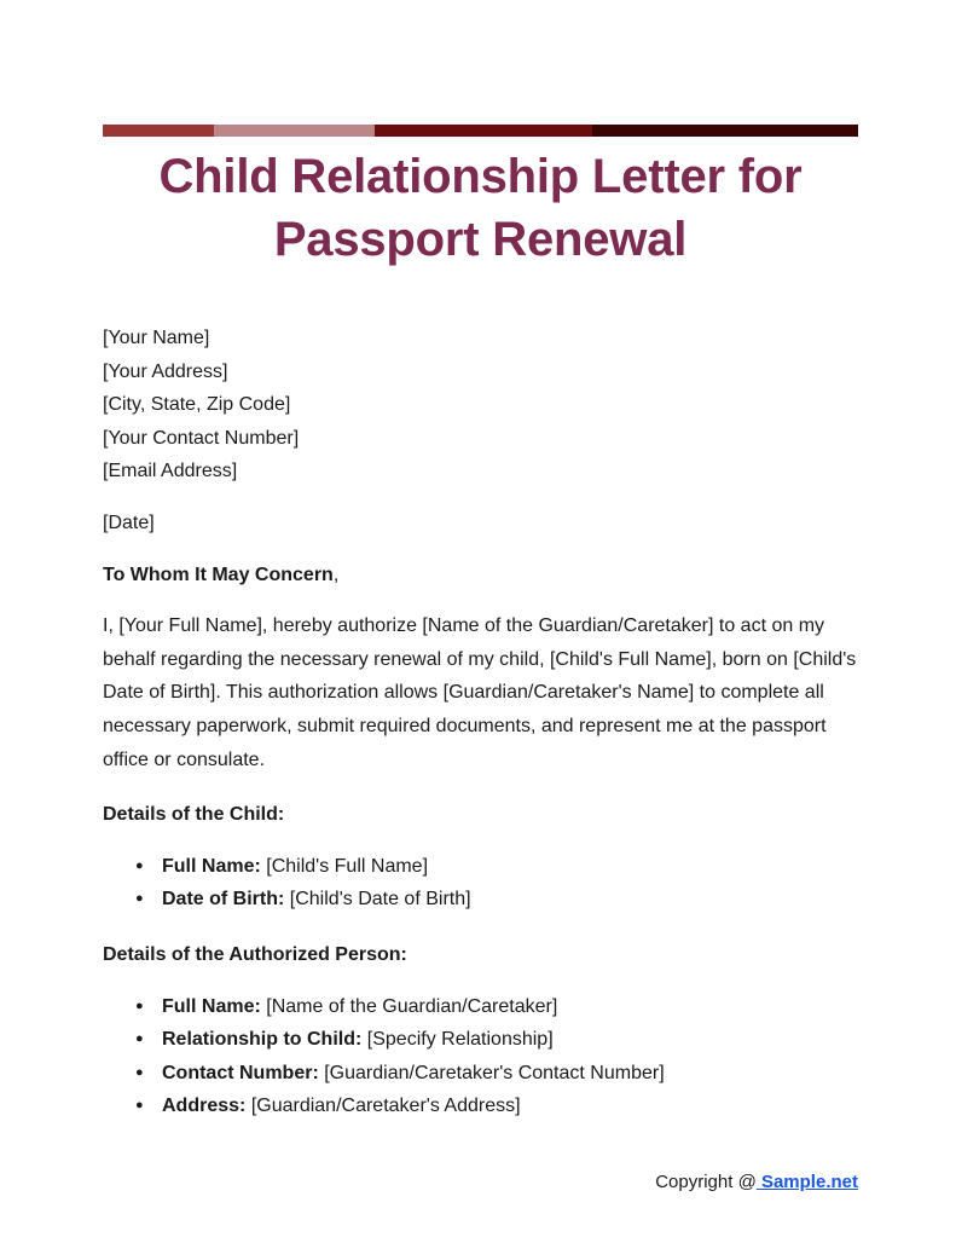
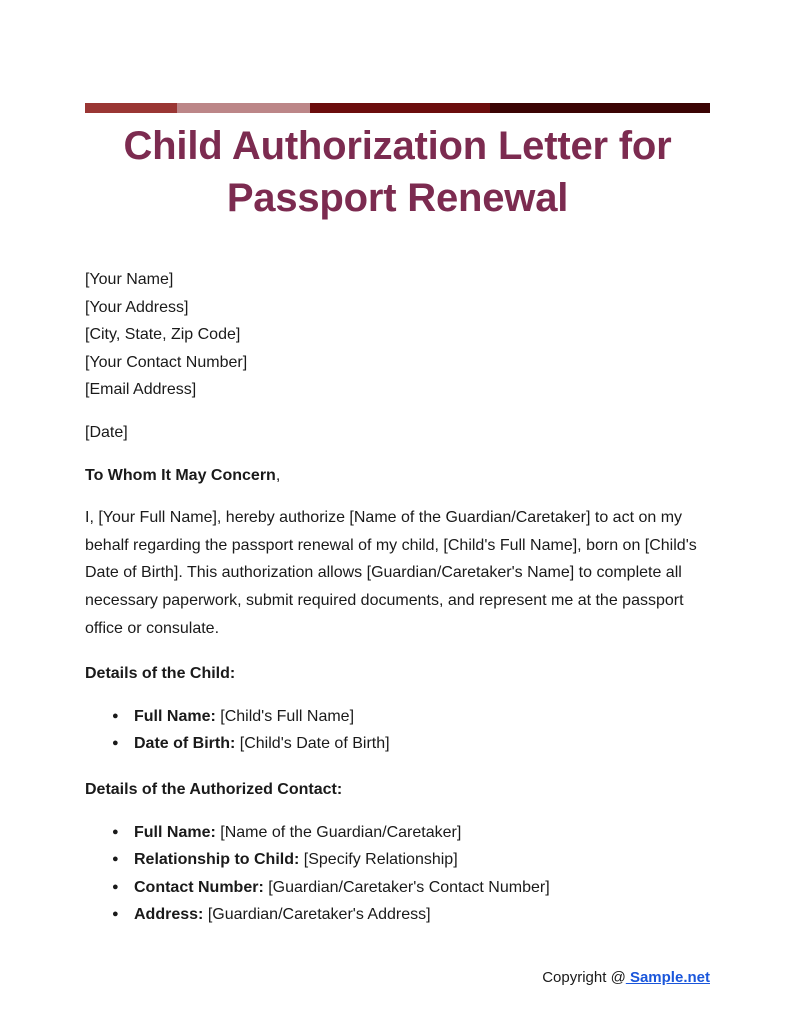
- Child Relationship Letter for Passport Renewal
+ Child Authorization Letter for Passport Renewal
  [Your Name]
  [Your Address]
  [City, State, Zip Code]
  [Your Contact Number]
  [Email Address]
  [Date]
  To Whom It May Concern,
- I, [Your Full Name], hereby authorize [Name of the Guardian/Caretaker] to act on my behalf regarding the necessary renewal of my child, [Child's Full Name], born on [Child's Date of Birth]. This authorization allows [Guardian/Caretaker's Name] to complete all necessary paperwork, submit required documents, and represent me at the passport office or consulate.
+ I, [Your Full Name], hereby authorize [Name of the Guardian/Caretaker] to act on my behalf regarding the passport renewal of my child, [Child's Full Name], born on [Child's Date of Birth]. This authorization allows [Guardian/Caretaker's Name] to complete all necessary paperwork, submit required documents, and represent me at the passport office or consulate.
  Details of the Child:
  Full Name: [Child's Full Name]
  Date of Birth: [Child's Date of Birth]
- Details of the Authorized Person:
+ Details of the Authorized Contact:
  Full Name: [Name of the Guardian/Caretaker]
  Relationship to Child: [Specify Relationship]
  Contact Number: [Guardian/Caretaker's Contact Number]
  Address: [Guardian/Caretaker's Address]
  Copyright @ Sample.net
